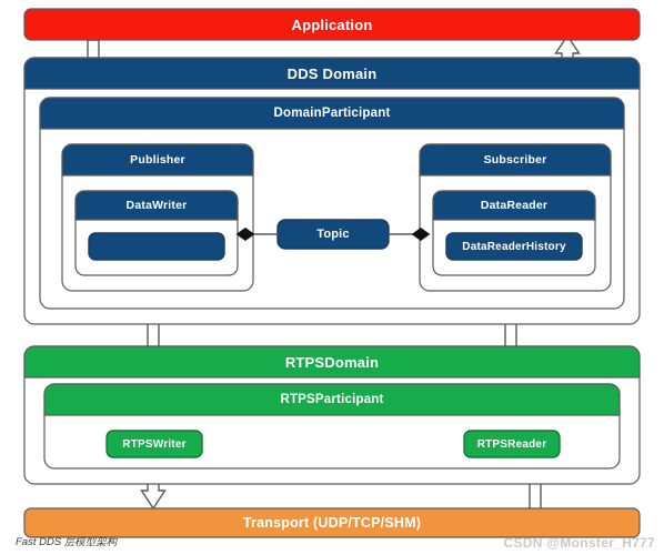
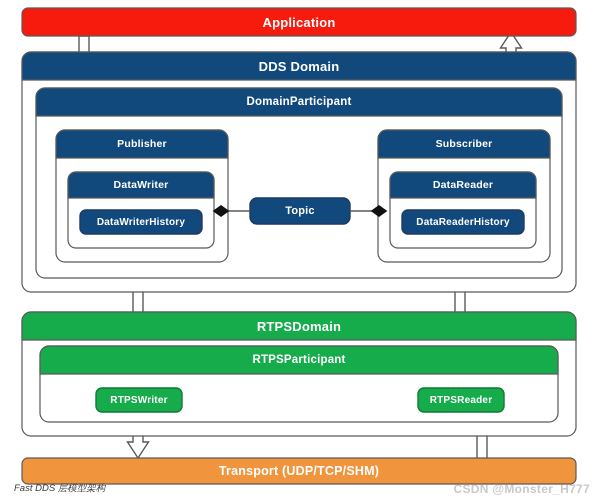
  Application
  DDS Domain
  DomainParticipant
  Publisher
  Subscriber
  DataWriter
  DataReader
+ DataWriterHistory
  DataReaderHistory
  Topic
  RTPSDomain
  RTPSParticipant
  RTPSWriter
  RTPSReader
  Transport (UDP/TCP/SHM)
  Fast DDS 层模型架构
  CSDN @Monster_H777
